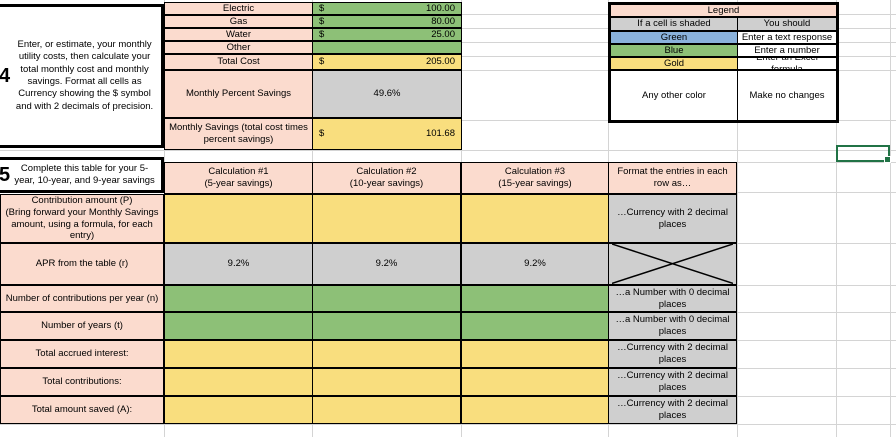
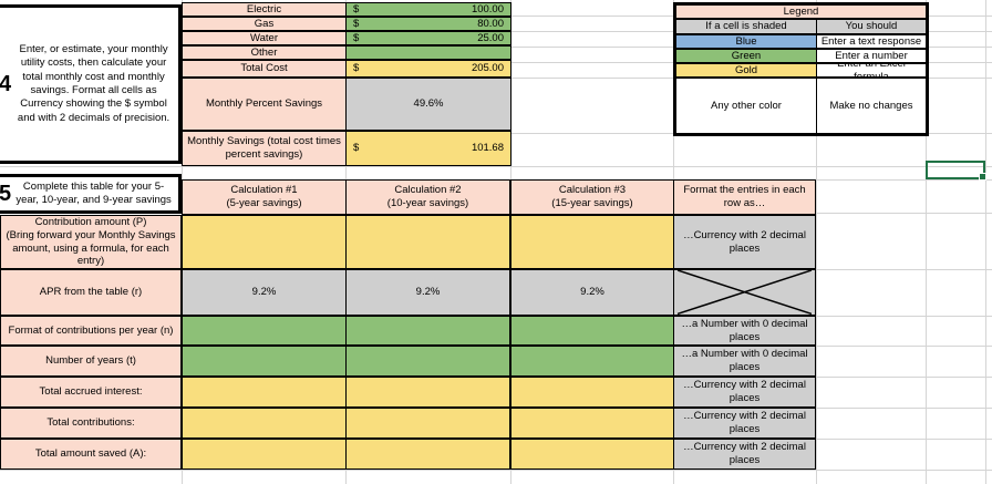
  Electric
  $
  100.00
  Gas
  $
  80.00
  Water
  $
  25.00
  Other
  Total Cost
  $
  205.00
  Monthly Percent Savings
  49.6%
  Monthly Savings (total cost times percent savings)
  $
  101.68
  4
  Enter, or estimate, your monthly utility costs, then calculate your total monthly cost and monthly savings. Format all cells as Currency showing the $ symbol and with 2 decimals of precision.
  Legend
  If a cell is shaded
  You should
- Green
+ Blue
  Enter a text response
- Blue
+ Green
  Enter a number
  Gold
  Enter an Excel formula
  Any other color
  Make no changes
  5
  Complete this table for your 5-year, 10-year, and 9-year savings
  Calculation #1
  (5-year savings)
  Calculation #2
  (10-year savings)
  Calculation #3
  (15-year savings)
  Format the entries in each row as…
  Contribution amount (P)
  (Bring forward your Monthly Savings amount, using a formula, for each entry)
  …Currency with 2 decimal places
  APR from the table (r)
  9.2%
  9.2%
  9.2%
- Number of contributions per year (n)
+ Format of contributions per year (n)
  …a Number with 0 decimal places
  Number of years (t)
  …a Number with 0 decimal places
  Total accrued interest:
  …Currency with 2 decimal places
  Total contributions:
  …Currency with 2 decimal places
  Total amount saved (A):
  …Currency with 2 decimal places
